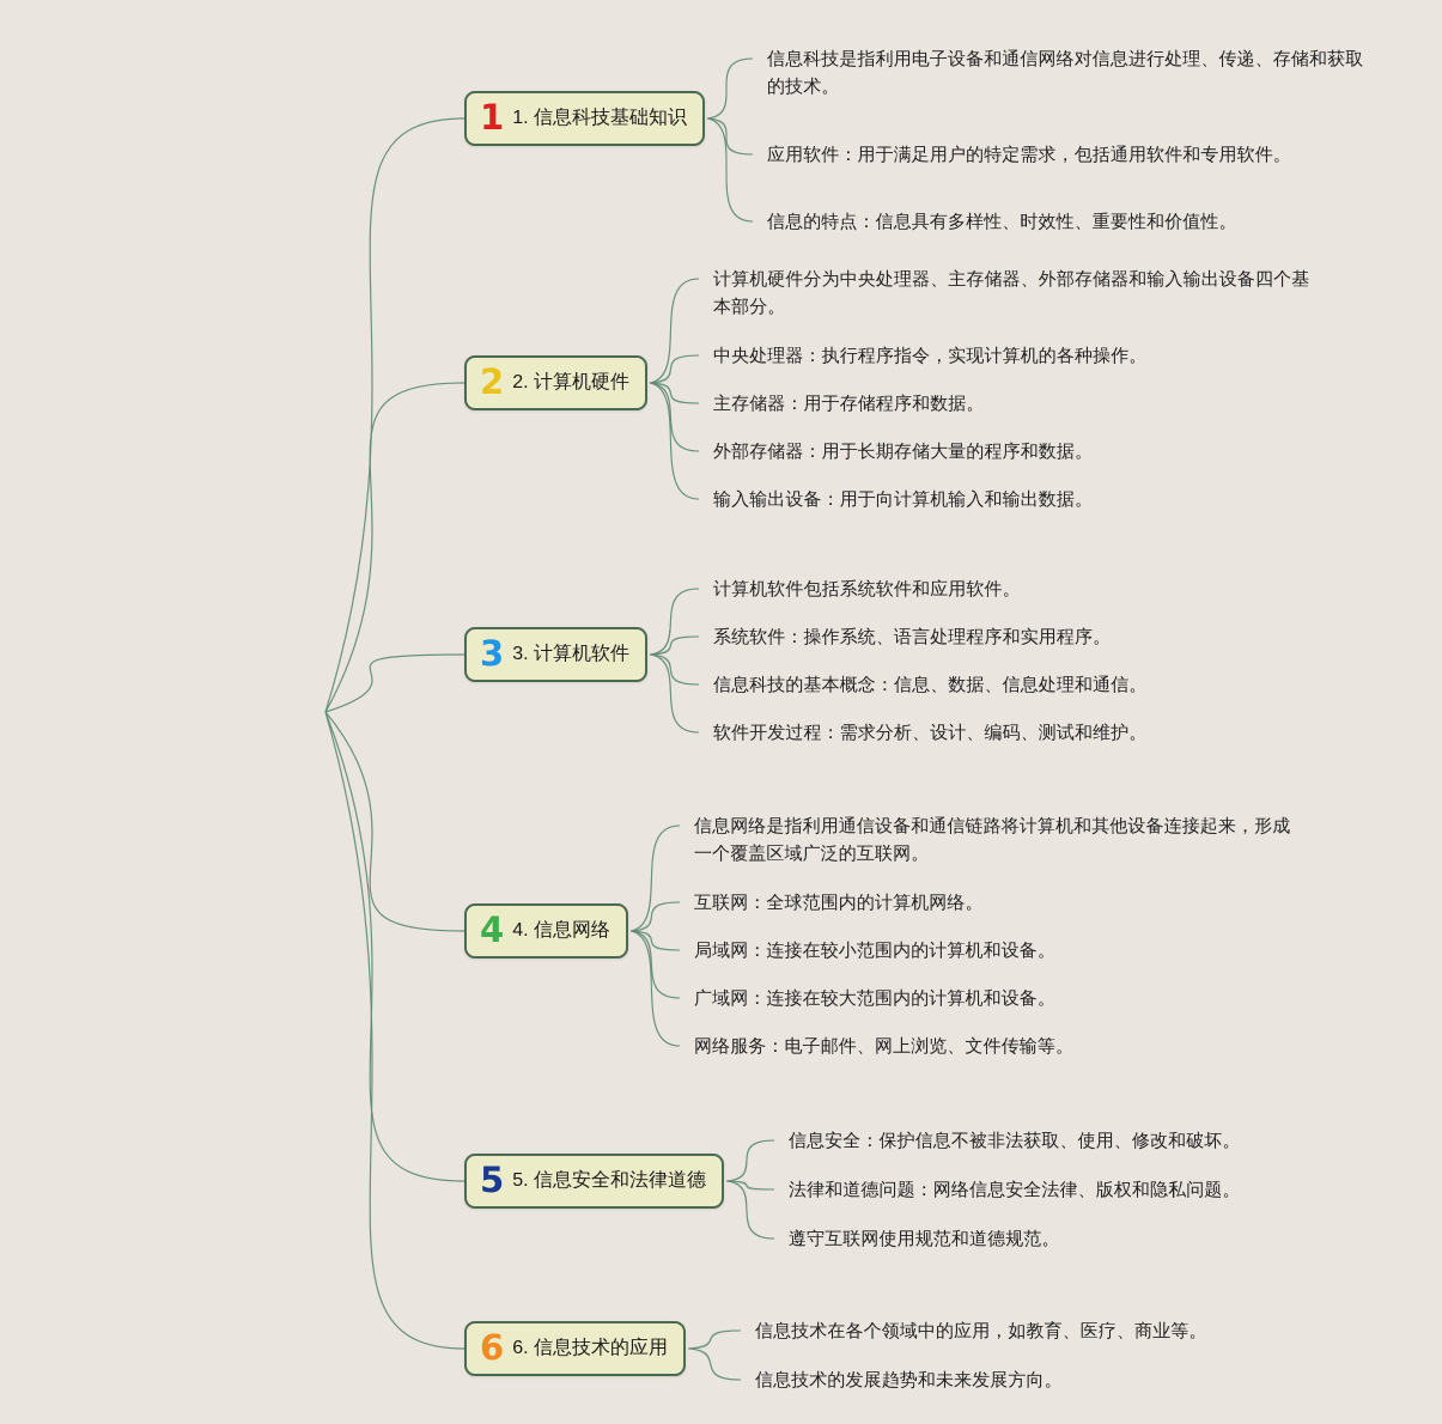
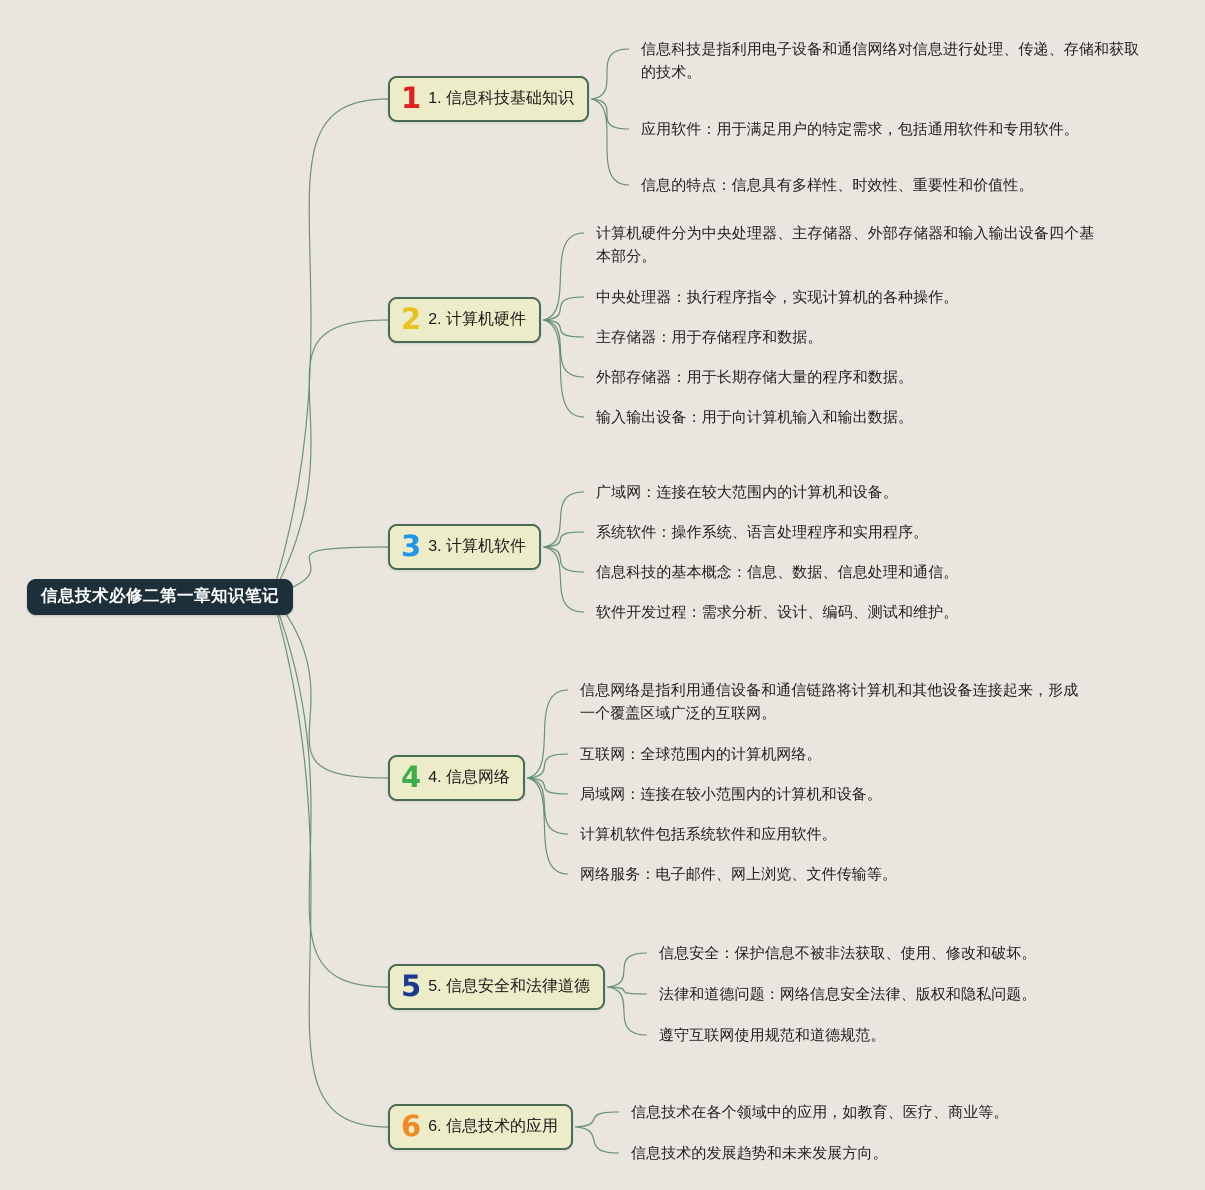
+ 信息技术必修二第一章知识笔记
  1
  1. 信息科技基础知识
  2
  2. 计算机硬件
  3
  3. 计算机软件
  4
  4. 信息网络
  5
  5. 信息安全和法律道德
  6
  6. 信息技术的应用
  信息科技是指利用电子设备和通信网络对信息进行处理、传递、存储和获取的技术。
  应用软件：用于满足用户的特定需求，包括通用软件和专用软件。
  信息的特点：信息具有多样性、时效性、重要性和价值性。
  计算机硬件分为中央处理器、主存储器、外部存储器和输入输出设备四个基本部分。
  中央处理器：执行程序指令，实现计算机的各种操作。
  主存储器：用于存储程序和数据。
  外部存储器：用于长期存储大量的程序和数据。
  输入输出设备：用于向计算机输入和输出数据。
- 计算机软件包括系统软件和应用软件。
+ 广域网：连接在较大范围内的计算机和设备。
  系统软件：操作系统、语言处理程序和实用程序。
  信息科技的基本概念：信息、数据、信息处理和通信。
  软件开发过程：需求分析、设计、编码、测试和维护。
  信息网络是指利用通信设备和通信链路将计算机和其他设备连接起来，形成一个覆盖区域广泛的互联网。
  互联网：全球范围内的计算机网络。
  局域网：连接在较小范围内的计算机和设备。
- 广域网：连接在较大范围内的计算机和设备。
+ 计算机软件包括系统软件和应用软件。
  网络服务：电子邮件、网上浏览、文件传输等。
  信息安全：保护信息不被非法获取、使用、修改和破坏。
  法律和道德问题：网络信息安全法律、版权和隐私问题。
  遵守互联网使用规范和道德规范。
  信息技术在各个领域中的应用，如教育、医疗、商业等。
  信息技术的发展趋势和未来发展方向。
